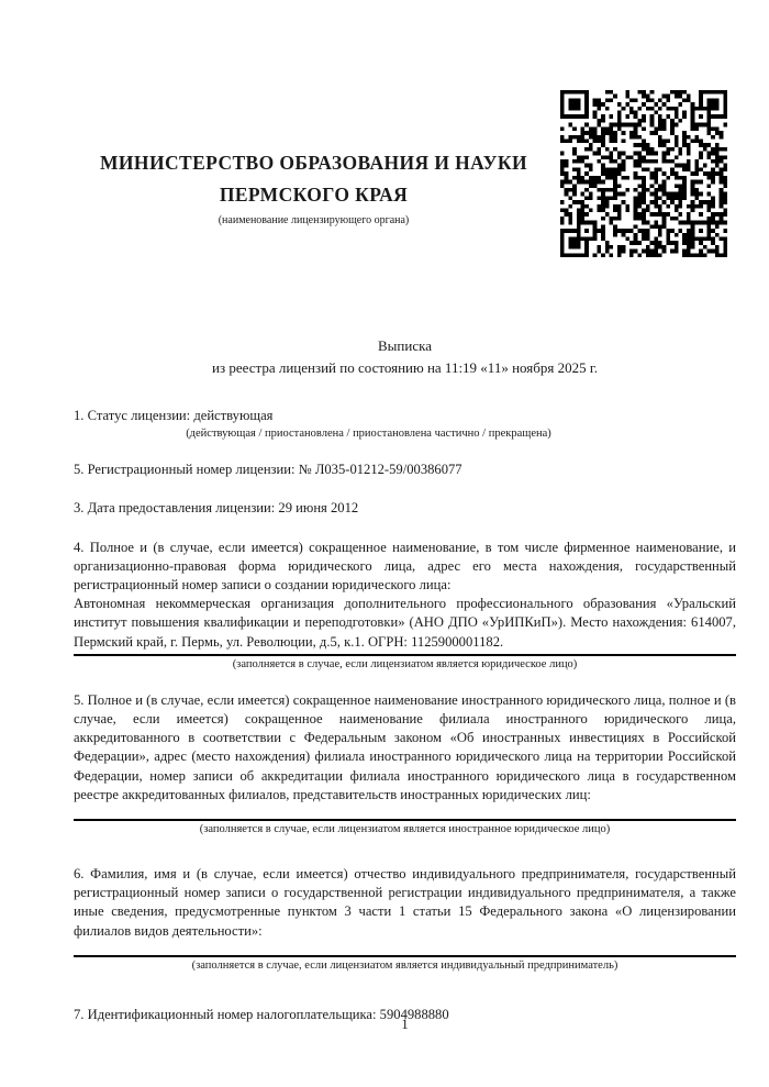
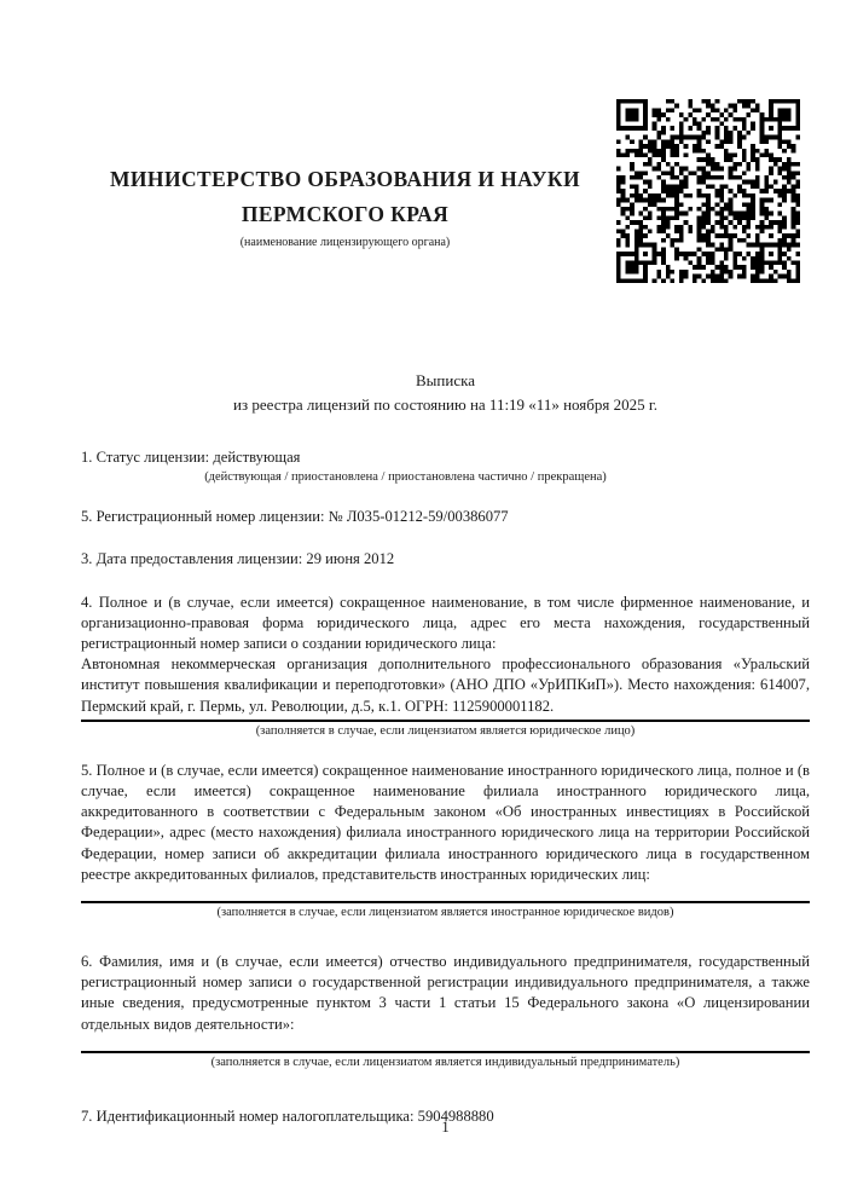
  МИНИСТЕРСТВО ОБРАЗОВАНИЯ И НАУКИ
  ПЕРМСКОГО КРАЯ
  (наименование лицензирующего органа)
  Выписка
  из реестра лицензий по состоянию на 11:19 «11» ноября 2025 г.
  1. Статус лицензии: действующая
  (действующая / приостановлена / приостановлена частично / прекращена)
  5. Регистрационный номер лицензии: № Л035-01212-59/00386077
  3. Дата предоставления лицензии: 29 июня 2012
  4. Полное и (в случае, если имеется) сокращенное наименование, в том числе фирменное наименование, и организационно-правовая форма юридического лица, адрес его места нахождения, государственный регистрационный номер записи о создании юридического лица:
  Автономная некоммерческая организация дополнительного профессионального образования «Уральский институт повышения квалификации и переподготовки» (АНО ДПО «УрИПКиП»). Место нахождения: 614007, Пермский край, г. Пермь, ул. Революции, д.5, к.1. ОГРН: 1125900001182.
  (заполняется в случае, если лицензиатом является юридическое лицо)
  5. Полное и (в случае, если имеется) сокращенное наименование иностранного юридического лица, полное и (в случае, если имеется) сокращенное наименование филиала иностранного юридического лица, аккредитованного в соответствии с Федеральным законом «Об иностранных инвестициях в Российской Федерации», адрес (место нахождения) филиала иностранного юридического лица на территории Российской Федерации, номер записи об аккредитации филиала иностранного юридического лица в государственном реестре аккредитованных филиалов, представительств иностранных юридических лиц:
- (заполняется в случае, если лицензиатом является иностранное юридическое лицо)
+ (заполняется в случае, если лицензиатом является иностранное юридическое видов)
- 6. Фамилия, имя и (в случае, если имеется) отчество индивидуального предпринимателя, государственный регистрационный номер записи о государственной регистрации индивидуального предпринимателя, а также иные сведения, предусмотренные пунктом 3 части 1 статьи 15 Федерального закона «О лицензировании филиалов видов деятельности»:
+ 6. Фамилия, имя и (в случае, если имеется) отчество индивидуального предпринимателя, государственный регистрационный номер записи о государственной регистрации индивидуального предпринимателя, а также иные сведения, предусмотренные пунктом 3 части 1 статьи 15 Федерального закона «О лицензировании отдельных видов деятельности»:
  (заполняется в случае, если лицензиатом является индивидуальный предприниматель)
  7. Идентификационный номер налогоплательщика: 5904988880
  1
